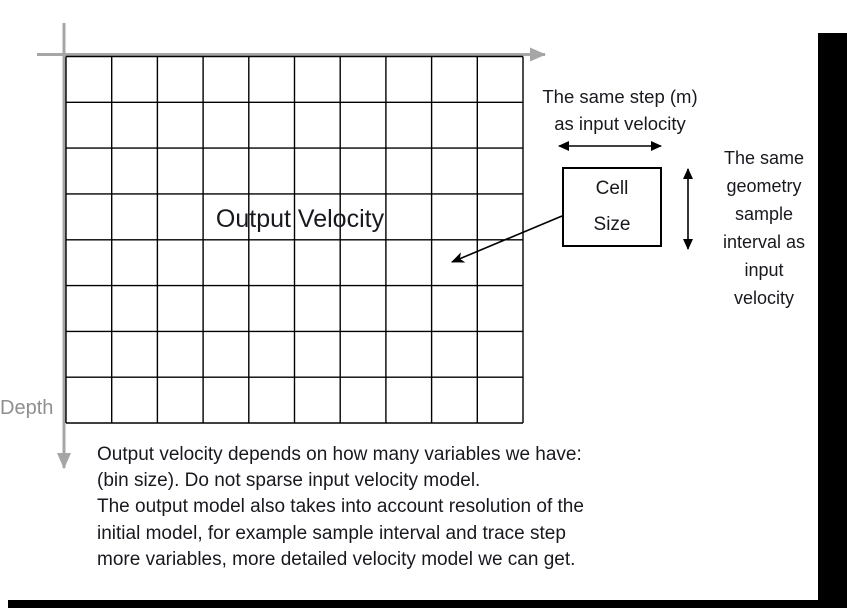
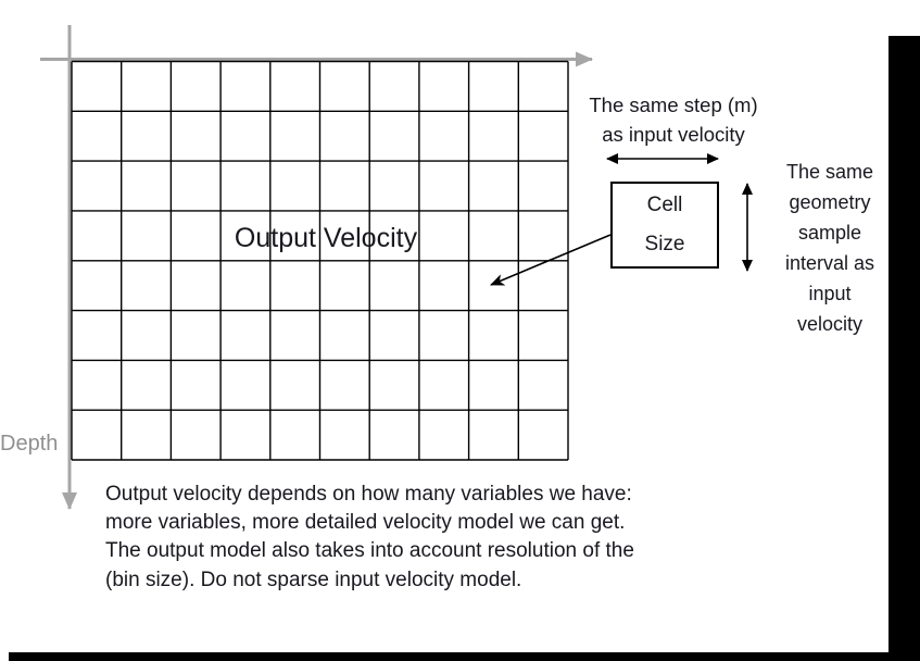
  Output Velocity
  The same step (m)
  as input velocity
  Cell
  Size
  The same
  geometry
  sample
  interval as
  input
  velocity
  Depth
  Output velocity depends on how many variables we have:
- (bin size). Do not sparse input velocity model.
+ more variables, more detailed velocity model we can get.
  The output model also takes into account resolution of the
- initial model, for example sample interval and trace step
- more variables, more detailed velocity model we can get.
+ (bin size). Do not sparse input velocity model.
